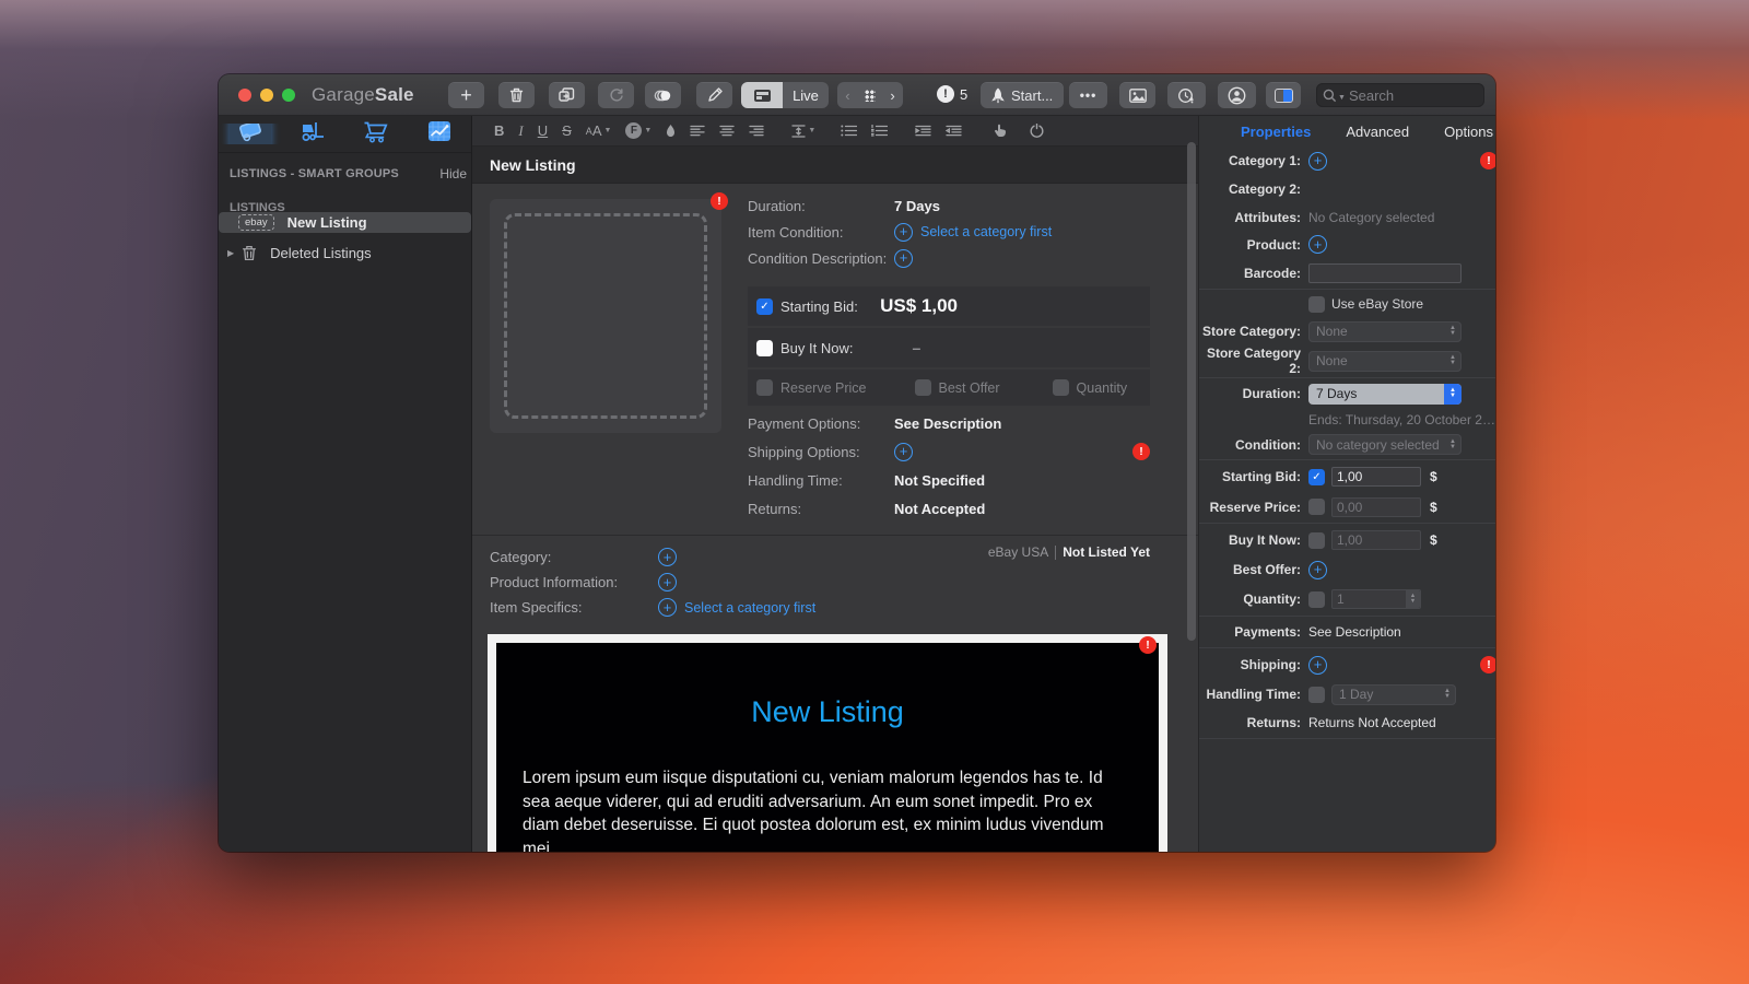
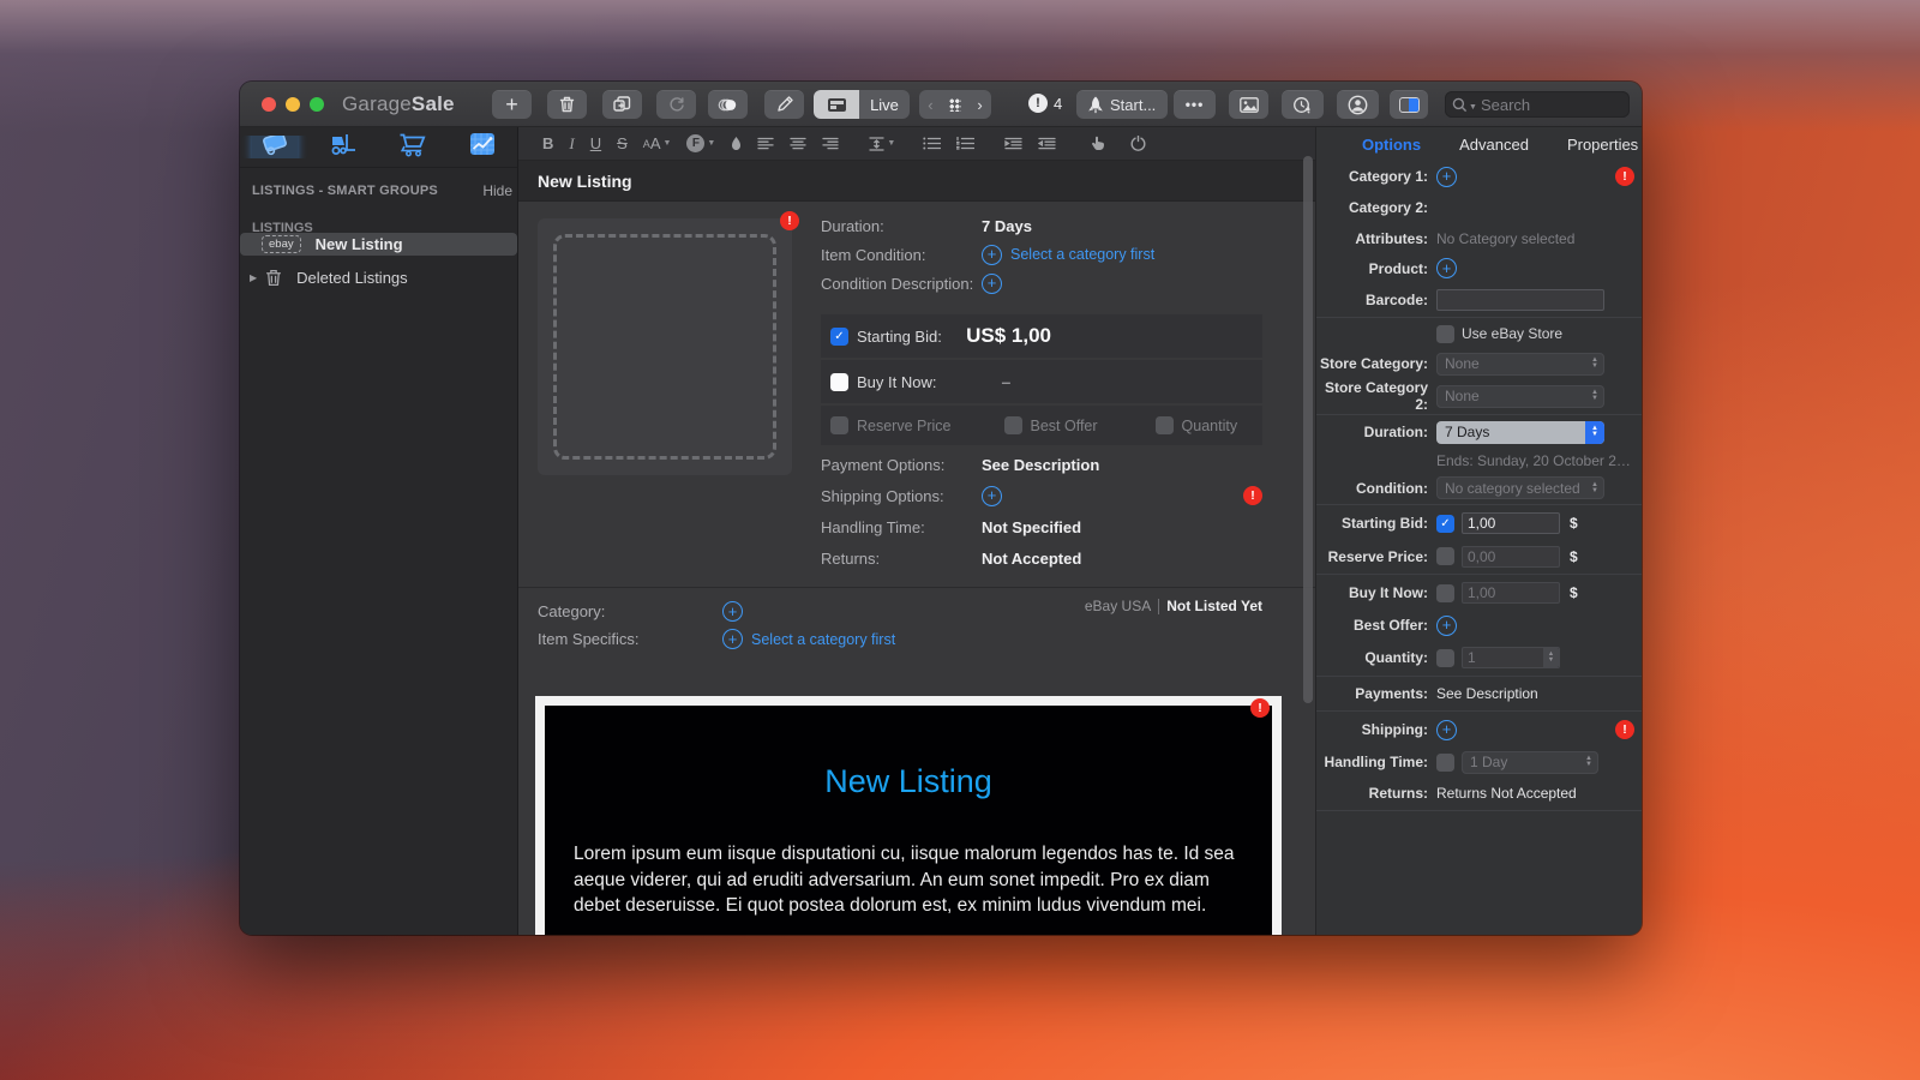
  GarageSale
  +
  Live
  ‹
  ›
  !
- 5
+ 4
  Start...
  •••
  Search
  LISTINGS - SMART GROUPS
  Hide
  LISTINGS
  ebay
  New Listing
  ▶
  Deleted Listings
  B
  I
  U
  S
  A
  A
  F
  New Listing
  Duration:
  7 Days
  Item Condition:
  Select a category first
  Condition Description:
  Starting Bid:
  US$ 1,00
  Buy It Now:
  –
  Reserve Price
  Best Offer
  Quantity
  Payment Options:
  See Description
  Shipping Options:
  Handling Time:
  Not Specified
  Returns:
  Not Accepted
  Category:
- Product Information:
  Item Specifics:
  Select a category first
  eBay USA
  Not Listed Yet
  New Listing
- Lorem ipsum eum iisque disputationi cu, veniam malorum legendos has te. Id sea aeque viderer, qui ad eruditi adversarium. An eum sonet impedit. Pro ex diam debet deseruisse. Ei quot postea dolorum est, ex minim ludus vivendum mei.
+ Lorem ipsum eum iisque disputationi cu, iisque malorum legendos has te. Id sea aeque viderer, qui ad eruditi adversarium. An eum sonet impedit. Pro ex diam debet deseruisse. Ei quot postea dolorum est, ex minim ludus vivendum mei.
- Properties
+ Options
  Advanced
- Options
+ Properties
  Category 1:
  Category 2:
  Attributes:
  No Category selected
  Product:
  Barcode:
  Use eBay Store
  Store Category:
  None
  Store Category 2:
  None
  Duration:
  7 Days
- Ends: Thursday, 20 October 2…
+ Ends: Sunday, 20 October 2…
  Condition:
  No category selected
  Starting Bid:
  1,00
  $
  Reserve Price:
  0,00
  $
  Buy It Now:
  1,00
  $
  Best Offer:
  Quantity:
  1
  Payments:
  See Description
  Shipping:
  Handling Time:
  1 Day
  Returns:
  Returns Not Accepted
